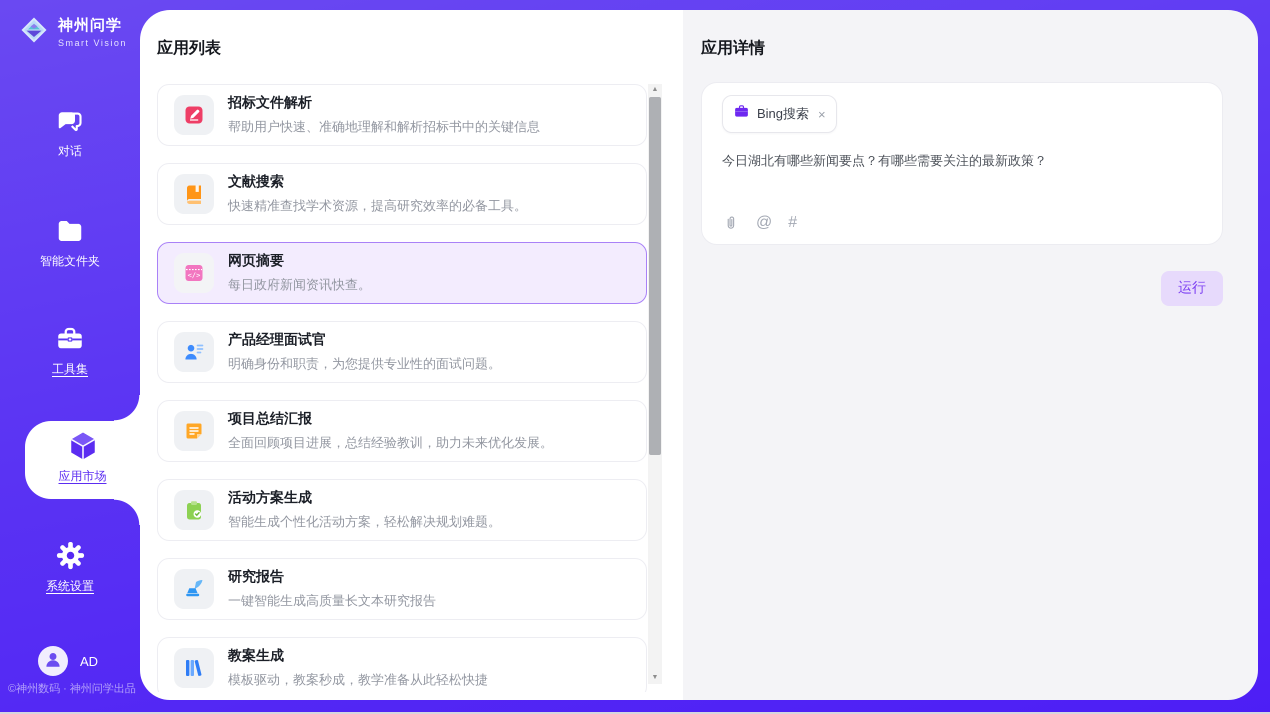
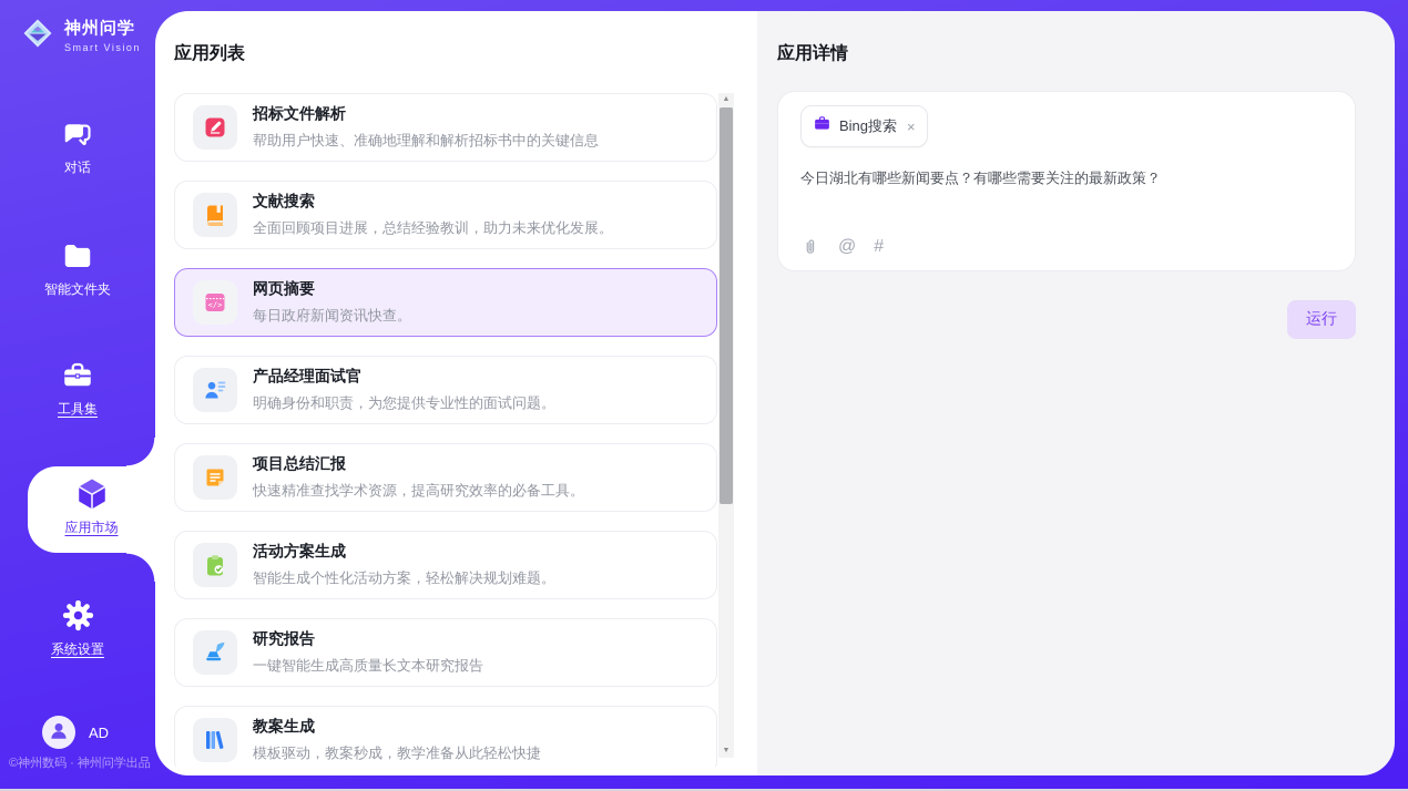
  神州问学
  Smart Vision
  对话
  智能文件夹
  工具集
  应用市场
  系统设置
  AD
  ©神州数码 · 神州问学出品
  应用列表
  招标文件解析
  帮助用户快速、准确地理解和解析招标书中的关键信息
  文献搜索
- 快速精准查找学术资源，提高研究效率的必备工具。
+ 全面回顾项目进展，总结经验教训，助力未来优化发展。
  </>
  网页摘要
  每日政府新闻资讯快查。
  产品经理面试官
  明确身份和职责，为您提供专业性的面试问题。
  项目总结汇报
- 全面回顾项目进展，总结经验教训，助力未来优化发展。
+ 快速精准查找学术资源，提高研究效率的必备工具。
  活动方案生成
  智能生成个性化活动方案，轻松解决规划难题。
  研究报告
  一键智能生成高质量长文本研究报告
  教案生成
  模板驱动，教案秒成，教学准备从此轻松快捷
  应用详情
  Bing搜索
  ×
  今日湖北有哪些新闻要点？有哪些需要关注的最新政策？
  @
  #
  运行
